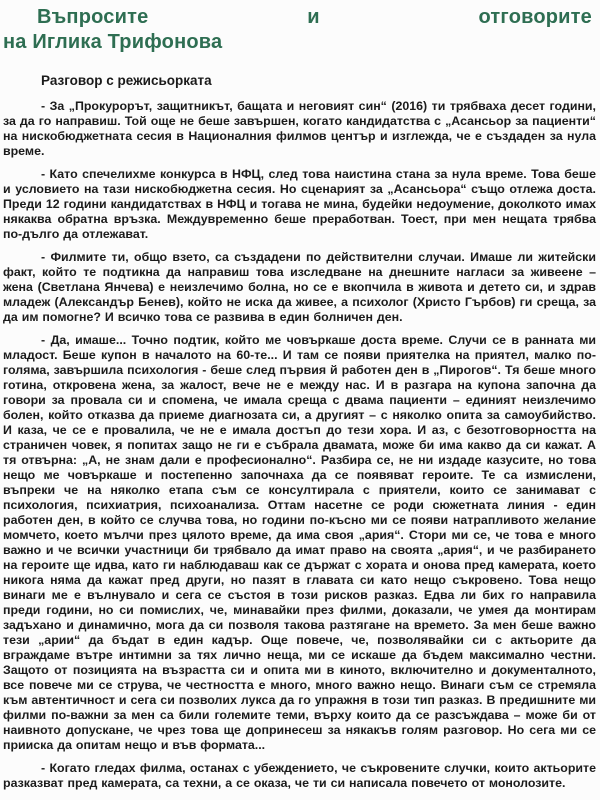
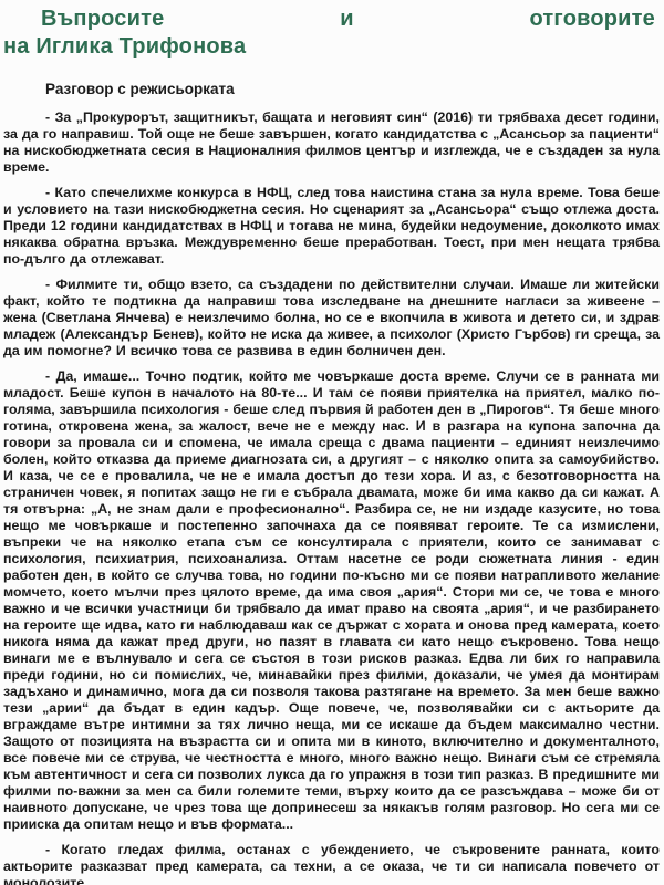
  Въпросите и отговорите
  на Иглика Трифонова
  Разговор с режисьорката
  - За „Прокурорът, защитникът, бащата и неговият син“ (2016) ти трябваха десет години, за да го направиш. Той още не беше завършен, когато кандидатства с „Асансьор за пациенти“ на нискобюджетната сесия в Националния филмов център и изглежда, че е създаден за нула време.
  - Като спечелихме конкурса в НФЦ, след това наистина стана за нула време. Това беше и условието на тази нискобюджетна сесия. Но сценарият за „Асансьора“ също отлежа доста. Преди 12 години кандидатствах в НФЦ и тогава не мина, будейки недоумение, доколкото имах някаква обратна връзка. Междувременно беше преработван. Тоест, при мен нещата трябва по-дълго да отлежават.
  - Филмите ти, общо взето, са създадени по действителни случаи. Имаше ли житейски факт, който те подтикна да направиш това изследване на днешните нагласи за живеене – жена (Светлана Янчева) е неизлечимо болна, но се е вкопчила в живота и детето си, и здрав младеж (Александър Бенев), който не иска да живее, а психолог (Христо Гърбов) ги среща, за да им помогне? И всичко това се развива в един болничен ден.
- - Да, имаше... Точно подтик, който ме човъркаше доста време. Случи се в ранната ми младост. Беше купон в началото на 60-те... И там се появи приятелка на приятел, малко по-голяма, завършила психология - беше след първия й работен ден в „Пирогов“. Тя беше много готина, откровена жена, за жалост, вече не е между нас. И в разгара на купона започна да говори за провала си и спомена, че имала среща с двама пациенти – единият неизлечимо болен, който отказва да приеме диагнозата си, а другият – с няколко опита за самоубийство. И каза, че се е провалила, че не е имала достъп до тези хора. И аз, с безотговорността на страничен човек, я попитах защо не ги е събрала двамата, може би има какво да си кажат. А тя отвърна: „А, не знам дали е професионално“. Разбира се, не ни издаде казусите, но това нещо ме човъркаше и постепенно започнаха да се появяват героите. Те са измислени, въпреки че на няколко етапа съм се консултирала с приятели, които се занимават с психология, психиатрия, психоанализа. Оттам насетне се роди сюжетната линия - един работен ден, в който се случва това, но години по-късно ми се появи натрапливото желание момчето, което мълчи през цялото време, да има своя „ария“. Стори ми се, че това е много важно и че всички участници би трябвало да имат право на своята „ария“, и че разбирането на героите ще идва, като ги наблюдаваш как се държат с хората и онова пред камерата, което никога няма да кажат пред други, но пазят в главата си като нещо съкровено. Това нещо винаги ме е вълнувало и сега се състоя в този рисков разказ. Едва ли бих го направила преди години, но си помислих, че, минавайки през филми, доказали, че умея да монтирам задъхано и динамично, мога да си позволя такова разтягане на времето. За мен беше важно тези „арии“ да бъдат в един кадър. Още повече, че, позволявайки си с актьорите да вграждаме вътре интимни за тях лично неща, ми се искаше да бъдем максимално честни. Защото от позицията на възрастта си и опита ми в киното, включително и документалното, все повече ми се струва, че честността е много, много важно нещо. Винаги съм се стремяла към автентичност и сега си позволих лукса да го упражня в този тип разказ. В предишните ми филми по-важни за мен са били големите теми, върху които да се разсъждава – може би от наивното допускане, че чрез това ще допринесеш за някакъв голям разговор. Но сега ми се прииска да опитам нещо и във формата...
+ - Да, имаше... Точно подтик, който ме човъркаше доста време. Случи се в ранната ми младост. Беше купон в началото на 80-те... И там се появи приятелка на приятел, малко по-голяма, завършила психология - беше след първия й работен ден в „Пирогов“. Тя беше много готина, откровена жена, за жалост, вече не е между нас. И в разгара на купона започна да говори за провала си и спомена, че имала среща с двама пациенти – единият неизлечимо болен, който отказва да приеме диагнозата си, а другият – с няколко опита за самоубийство. И каза, че се е провалила, че не е имала достъп до тези хора. И аз, с безотговорността на страничен човек, я попитах защо не ги е събрала двамата, може би има какво да си кажат. А тя отвърна: „А, не знам дали е професионално“. Разбира се, не ни издаде казусите, но това нещо ме човъркаше и постепенно започнаха да се появяват героите. Те са измислени, въпреки че на няколко етапа съм се консултирала с приятели, които се занимават с психология, психиатрия, психоанализа. Оттам насетне се роди сюжетната линия - един работен ден, в който се случва това, но години по-късно ми се появи натрапливото желание момчето, което мълчи през цялото време, да има своя „ария“. Стори ми се, че това е много важно и че всички участници би трябвало да имат право на своята „ария“, и че разбирането на героите ще идва, като ги наблюдаваш как се държат с хората и онова пред камерата, което никога няма да кажат пред други, но пазят в главата си като нещо съкровено. Това нещо винаги ме е вълнувало и сега се състоя в този рисков разказ. Едва ли бих го направила преди години, но си помислих, че, минавайки през филми, доказали, че умея да монтирам задъхано и динамично, мога да си позволя такова разтягане на времето. За мен беше важно тези „арии“ да бъдат в един кадър. Още повече, че, позволявайки си с актьорите да вграждаме вътре интимни за тях лично неща, ми се искаше да бъдем максимално честни. Защото от позицията на възрастта си и опита ми в киното, включително и документалното, все повече ми се струва, че честността е много, много важно нещо. Винаги съм се стремяла към автентичност и сега си позволих лукса да го упражня в този тип разказ. В предишните ми филми по-важни за мен са били големите теми, върху които да се разсъждава – може би от наивното допускане, че чрез това ще допринесеш за някакъв голям разговор. Но сега ми се прииска да опитам нещо и във формата...
- - Когато гледах филма, останах с убеждението, че съкровените случки, които актьорите разказват пред камерата, са техни, а се оказа, че ти си написала повечето от монолозите.
+ - Когато гледах филма, останах с убеждението, че съкровените ранната, които актьорите разказват пред камерата, са техни, а се оказа, че ти си написала повечето от монолозите.
